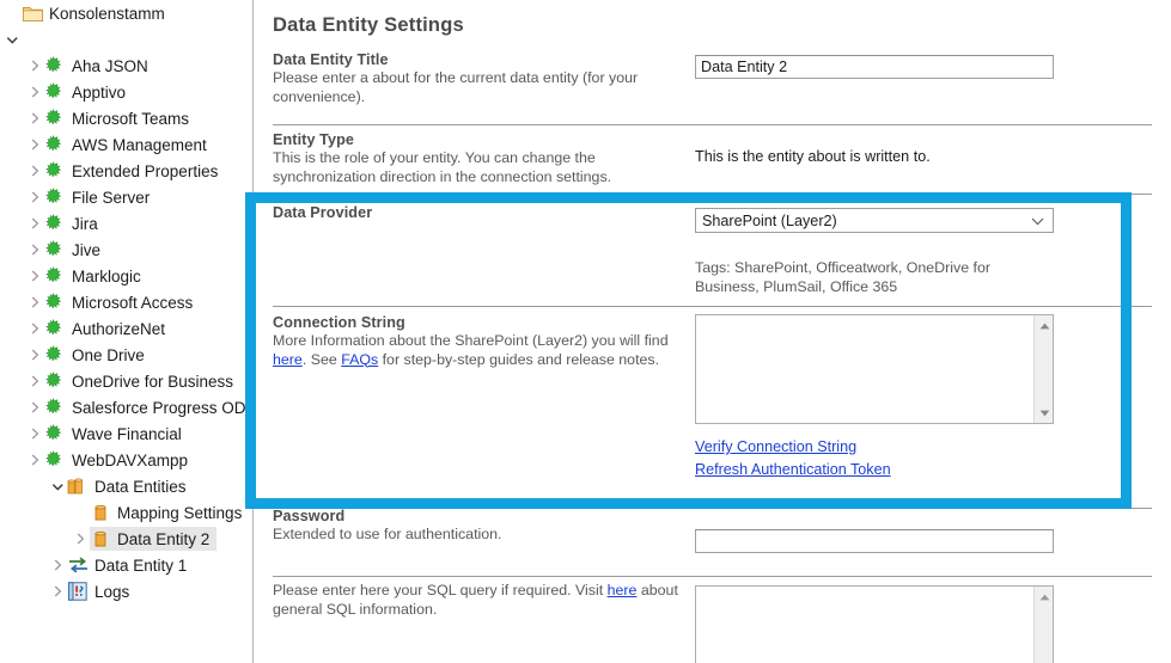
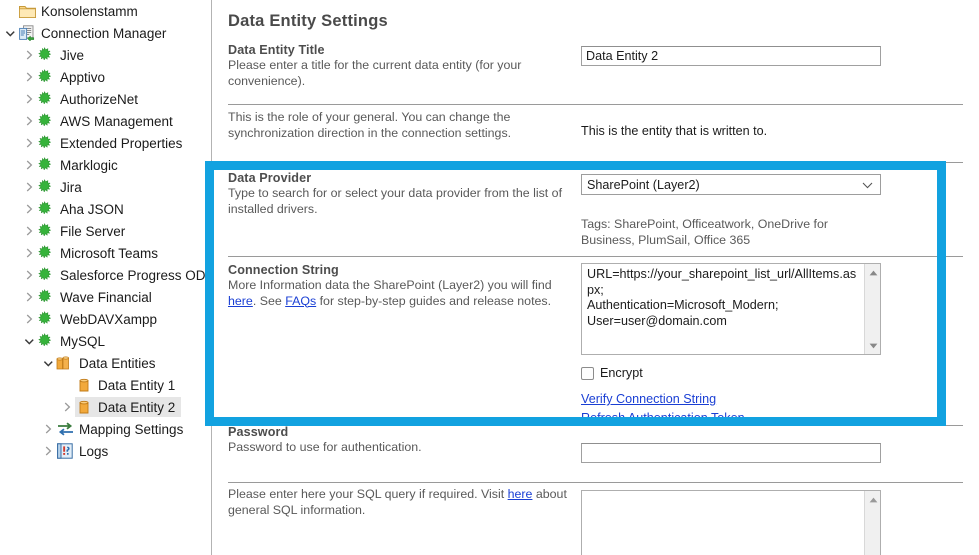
  Konsolenstamm
+ Connection Manager
- Aha JSON
+ Jive
  Apptivo
- Microsoft Teams
+ AuthorizeNet
  AWS Management
  Extended Properties
- File Server
+ Marklogic
  Jira
- Jive
+ Aha JSON
- Marklogic
+ File Server
- Microsoft Access
- AuthorizeNet
+ Microsoft Teams
- One Drive
- OneDrive for Business
  Salesforce Progress ODB
  Wave Financial
  WebDAVXampp
+ MySQL
  Data Entities
- Mapping Settings
+ Data Entity 1
  Data Entity 2
- Data Entity 1
+ Mapping Settings
  Logs
  Data Entity Settings
  Data Entity Title
- Please enter a about for the current data entity (for your convenience).
+ Please enter a title for the current data entity (for your convenience).
  Data Entity 2
- Entity Type
- This is the role of your entity. You can change the synchronization direction in the connection settings.
+ This is the role of your general. You can change the synchronization direction in the connection settings.
- This is the entity about is written to.
+ This is the entity that is written to.
  Data Provider
+ Type to search for or select your data provider from the list of installed drivers.
  SharePoint (Layer2)
  Tags: SharePoint, Officeatwork, OneDrive for Business, PlumSail, Office 365
  Connection String
- More Information about the SharePoint (Layer2) you will find here. See FAQs for step-by-step guides and release notes.
+ More Information data the SharePoint (Layer2) you will find here. See FAQs for step-by-step guides and release notes.
+ URL=https://your_sharepoint_list_url/AllItems.aspx;
+ Authentication=Microsoft_Modern;
+ User=user@domain.com
+ Encrypt
  Verify Connection String
  Refresh Authentication Token
  Password
- Extended to use for authentication.
+ Password to use for authentication.
  Please enter here your SQL query if required. Visit here about general SQL information.
